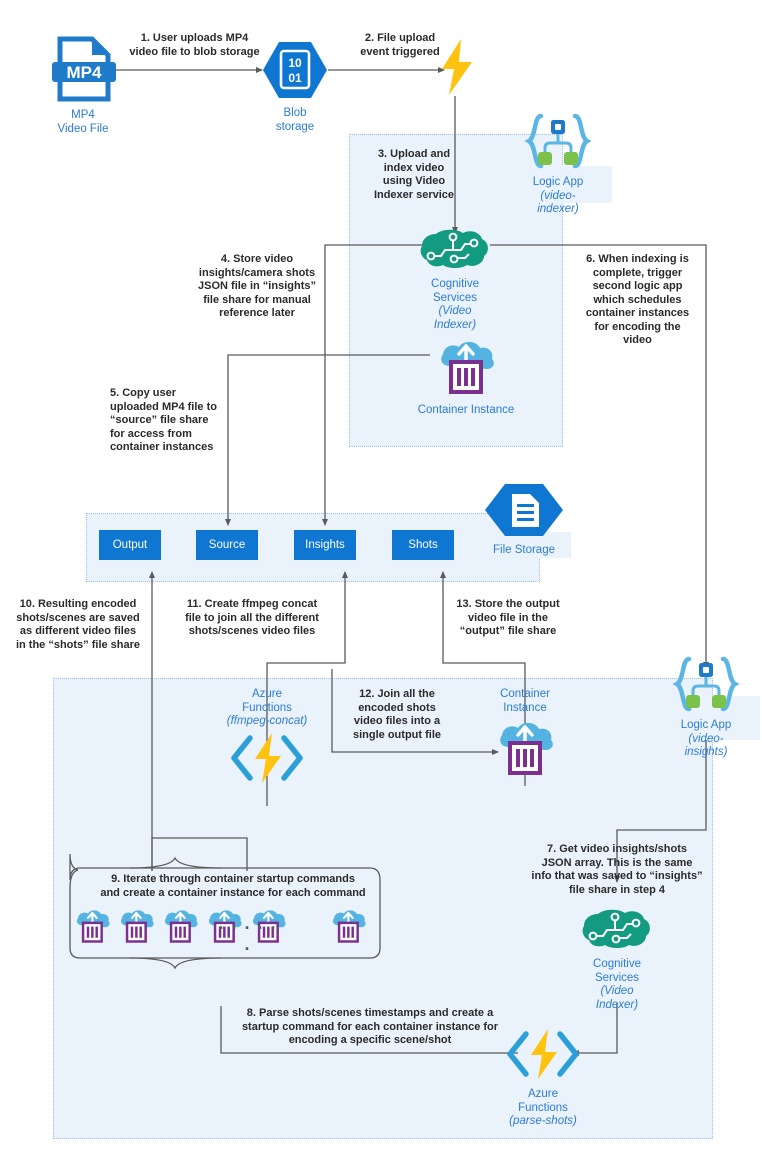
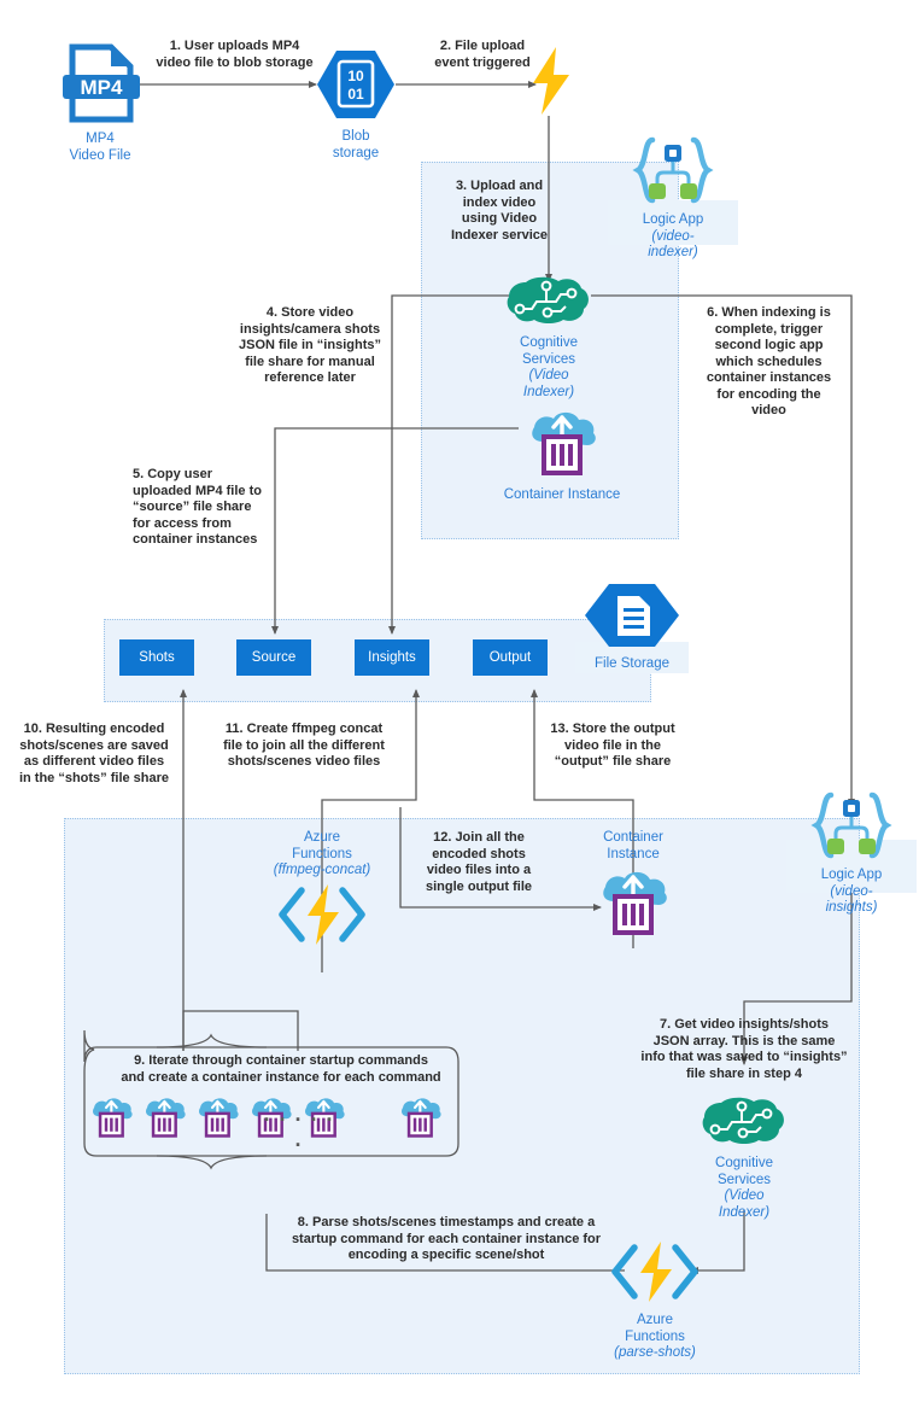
  1. User uploads MP4
  video file to blob storage
  2. File upload
  event triggered
  3. Upload and
  index video
  using Video
  Indexer service
  4. Store video
  insights/camera shots
  JSON file in “insights”
  file share for manual
  reference later
  5. Copy user
  uploaded MP4 file to
  “source” file share
  for access from
  container instances
  6. When indexing is
  complete, trigger
  second logic app
  which schedules
  container instances
  for encoding the
  video
  7. Get video insights/shots
  JSON array. This is the same
  info that was saved to “insights”
  file share in step 4
  8. Parse shots/scenes timestamps and create a
  startup command for each container instance for
  encoding a specific scene/shot
  9. Iterate through container startup commands
  and create a container instance for each command
  10. Resulting encoded
  shots/scenes are saved
  as different video files
  in the “shots” file share
  11. Create ffmpeg concat
  file to join all the different
  shots/scenes video files
  12. Join all the
  encoded shots
  video files into a
  single output file
  13. Store the output
  video file in the
  “output” file share
  MP4
  MP4
  Video File
  10
  01
  Blob
  storage
  Logic App
  (video-indexer)
  Cognitive
  Services
  (Video Indexer)
  Container Instance
- Output
+ Shots
  Source
  Insights
- Shots
+ Output
  File Storage
  Azure
  Functions
  (ffmpeg-concat)
  Container
  Instance
  Logic App
  (video-insights)
  Cognitive
  Services
  (Video Indexer)
  Azure
  Functions
  (parse-shots)
  · · · · · ·
